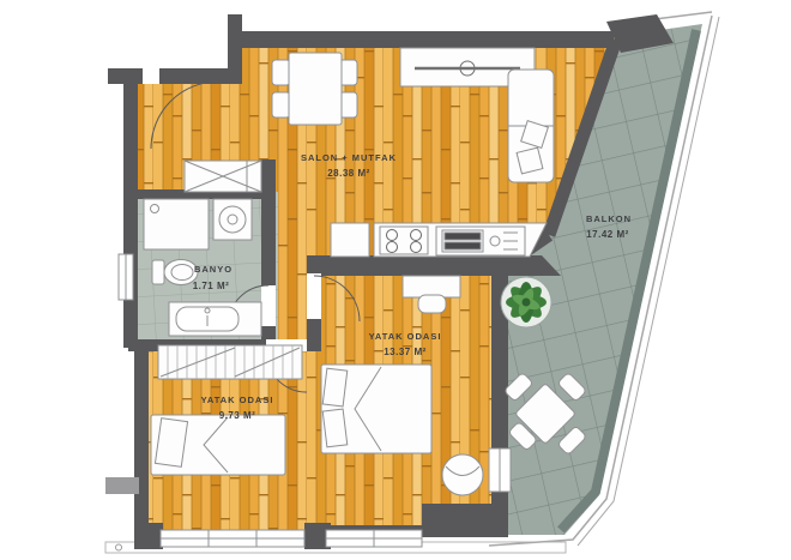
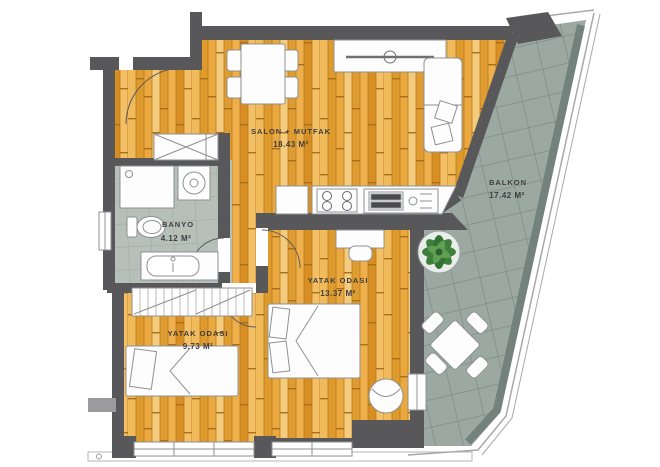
  SALON + MUTFAK
- 28.38 M²
+ 18.43 M²
  BALKON
  17.42 M²
  BANYO
- 1.71 M²
+ 4.12 M²
  YATAK ODASI
  13.37 M²
  YATAK ODASI
  9.73 M²
